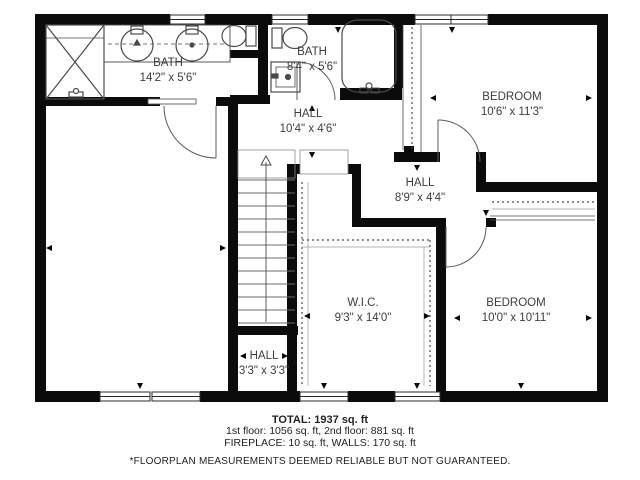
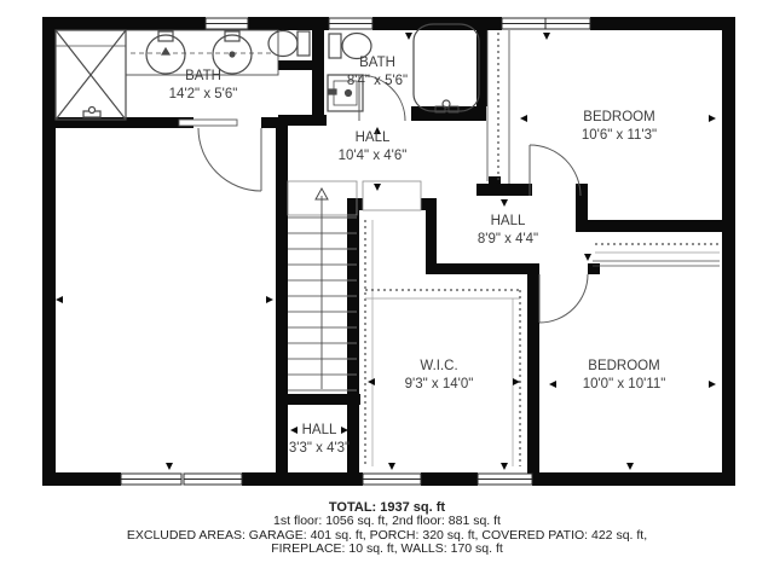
  BATH
  14'2" x 5'6"
  BATH
  8'4" x 5'6"
  HALL
  10'4" x 4'6"
  BEDROOM
  10'6" x 11'3"
  HALL
  8'9" x 4'4"
  W.I.C.
  9'3" x 14'0"
  BEDROOM
  10'0" x 10'11"
  HALL
- 3'3" x 3'3"
+ 3'3" x 4'3"
  TOTAL: 1937 sq. ft
  1st floor: 1056 sq. ft, 2nd floor: 881 sq. ft
+ EXCLUDED AREAS: GARAGE: 401 sq. ft, PORCH: 320 sq. ft, COVERED PATIO: 422 sq. ft,
  FIREPLACE: 10 sq. ft, WALLS: 170 sq. ft
- *FLOORPLAN MEASUREMENTS DEEMED RELIABLE BUT NOT GUARANTEED.
